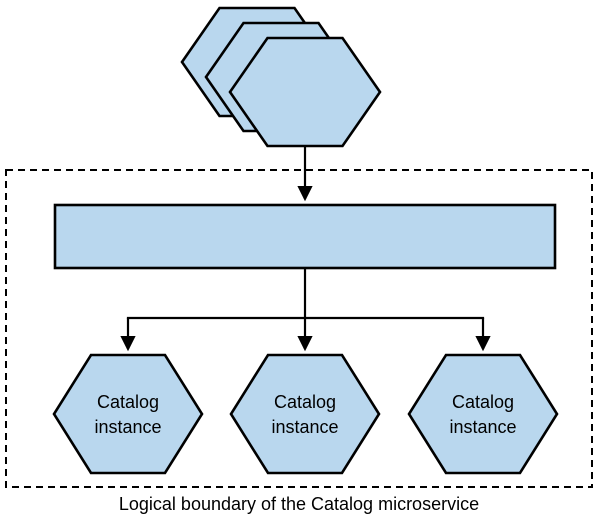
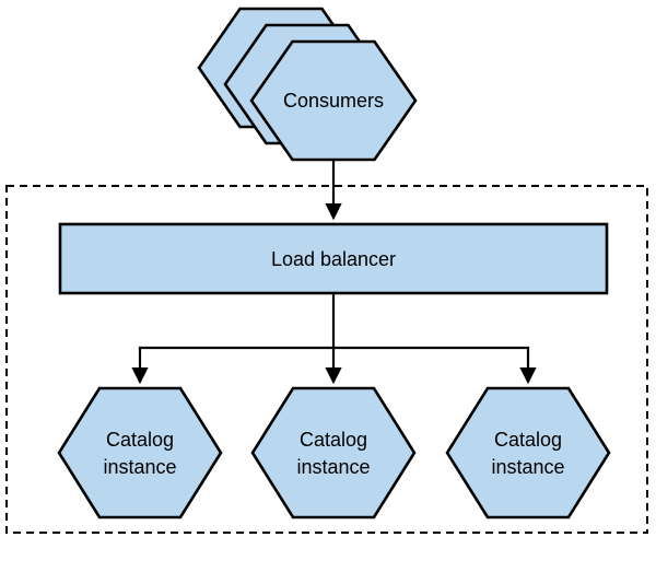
+ Consumers
+ Load balancer
  Catalog
  instance
  Catalog
  instance
  Catalog
  instance
- Logical boundary of the Catalog microservice
